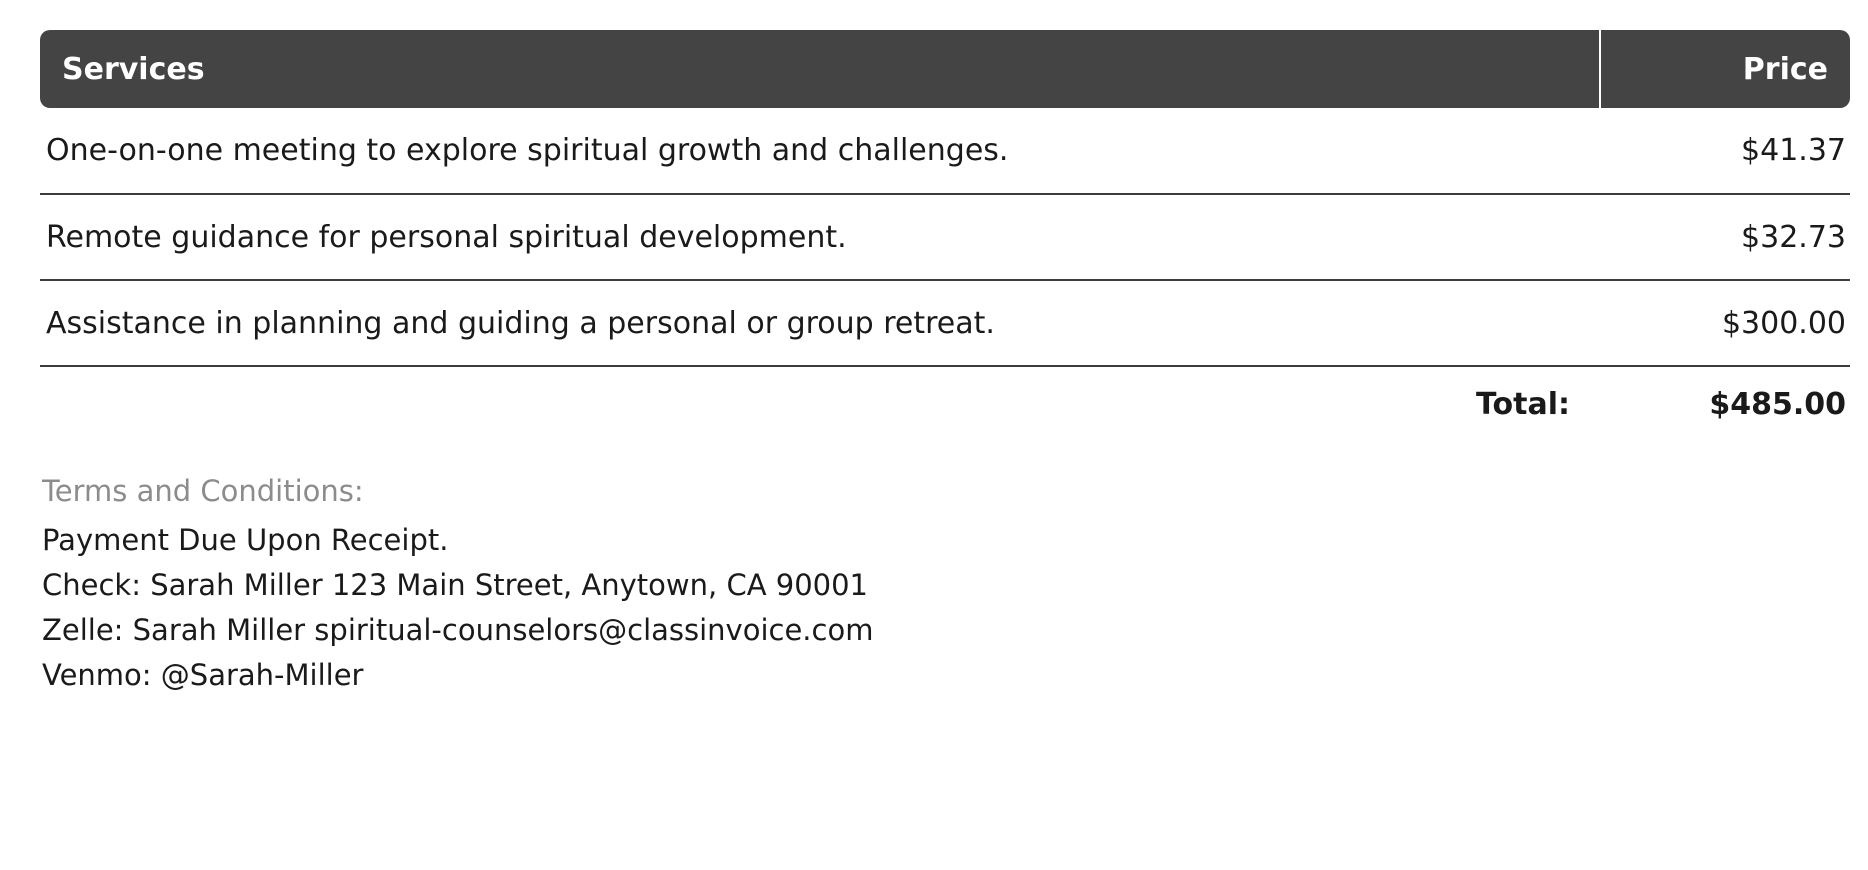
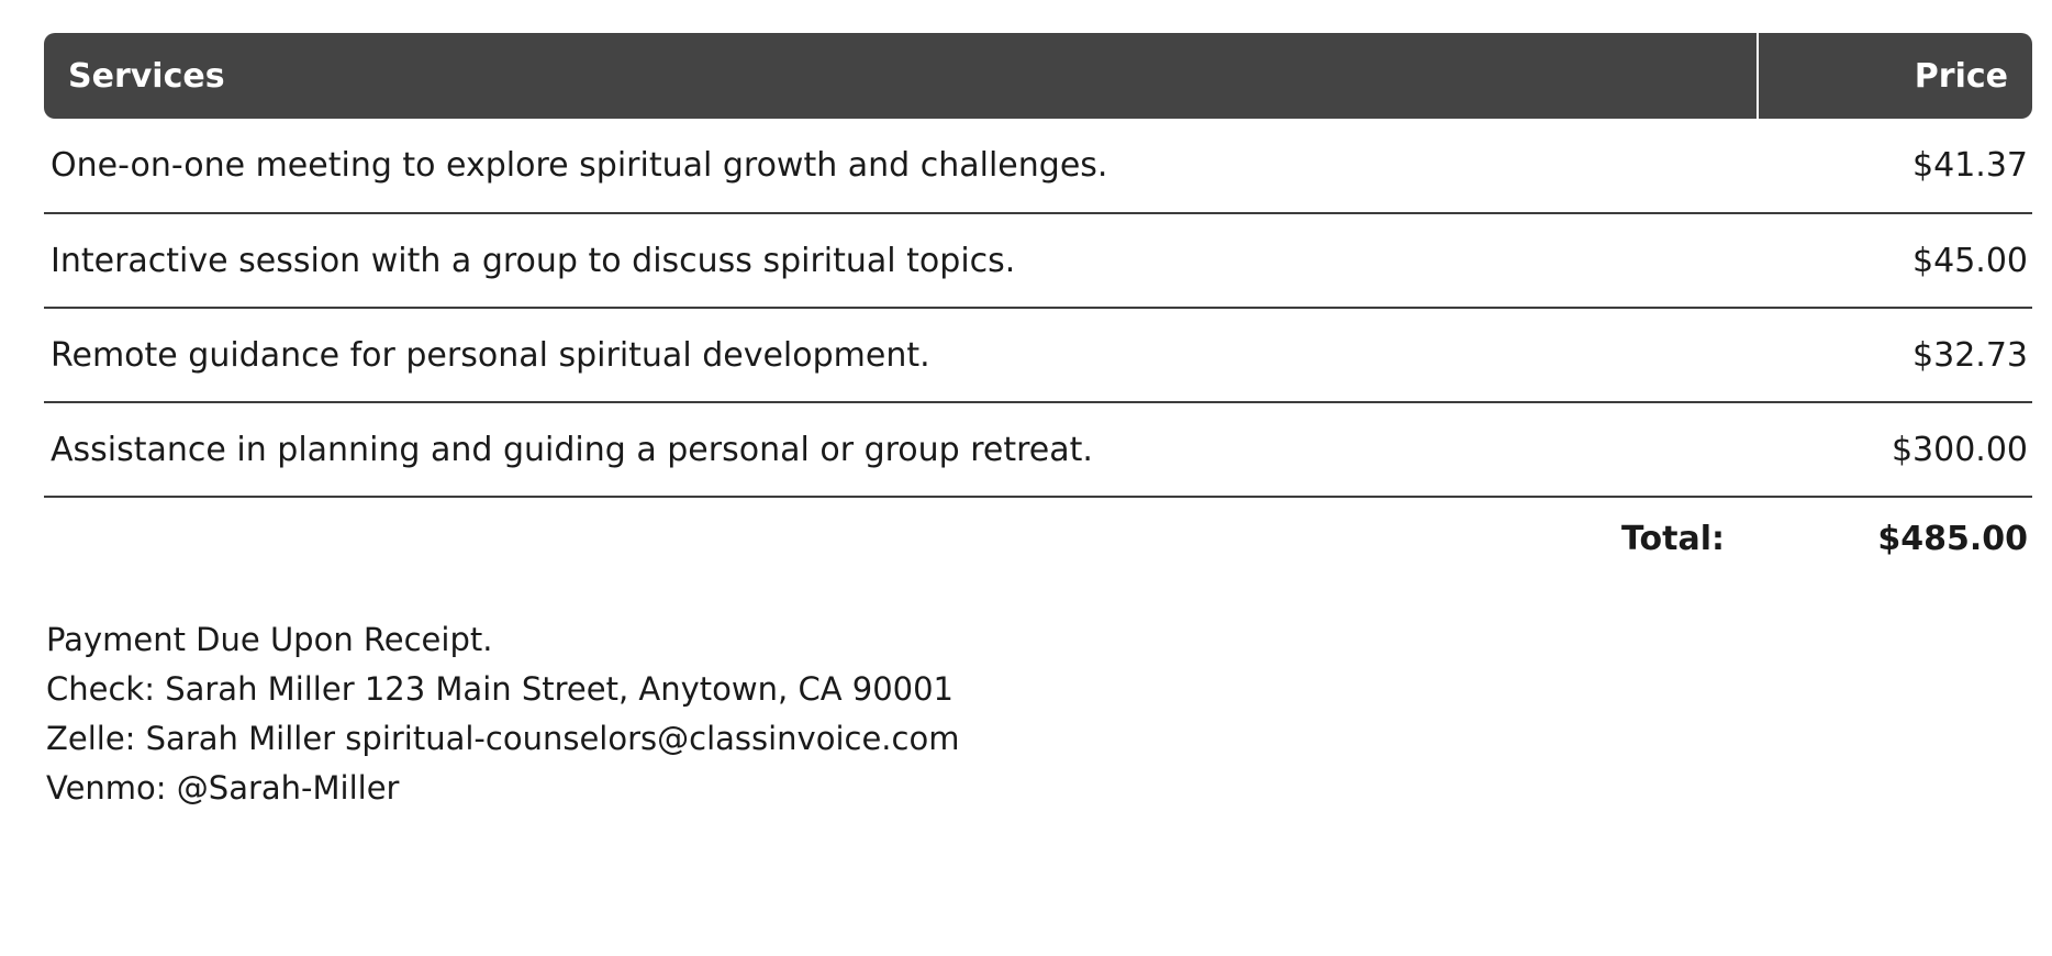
  Services	Price
  One-on-one meeting to explore spiritual growth and challenges.	$41.37
+ Interactive session with a group to discuss spiritual topics.	$45.00
  Remote guidance for personal spiritual development.	$32.73
  Assistance in planning and guiding a personal or group retreat.	$300.00
  Total:	$485.00
- Terms and Conditions:
  Payment Due Upon Receipt.
  Check: Sarah Miller 123 Main Street, Anytown, CA 90001
  Zelle: Sarah Miller spiritual-counselors@classinvoice.com
  Venmo: @Sarah-Miller
